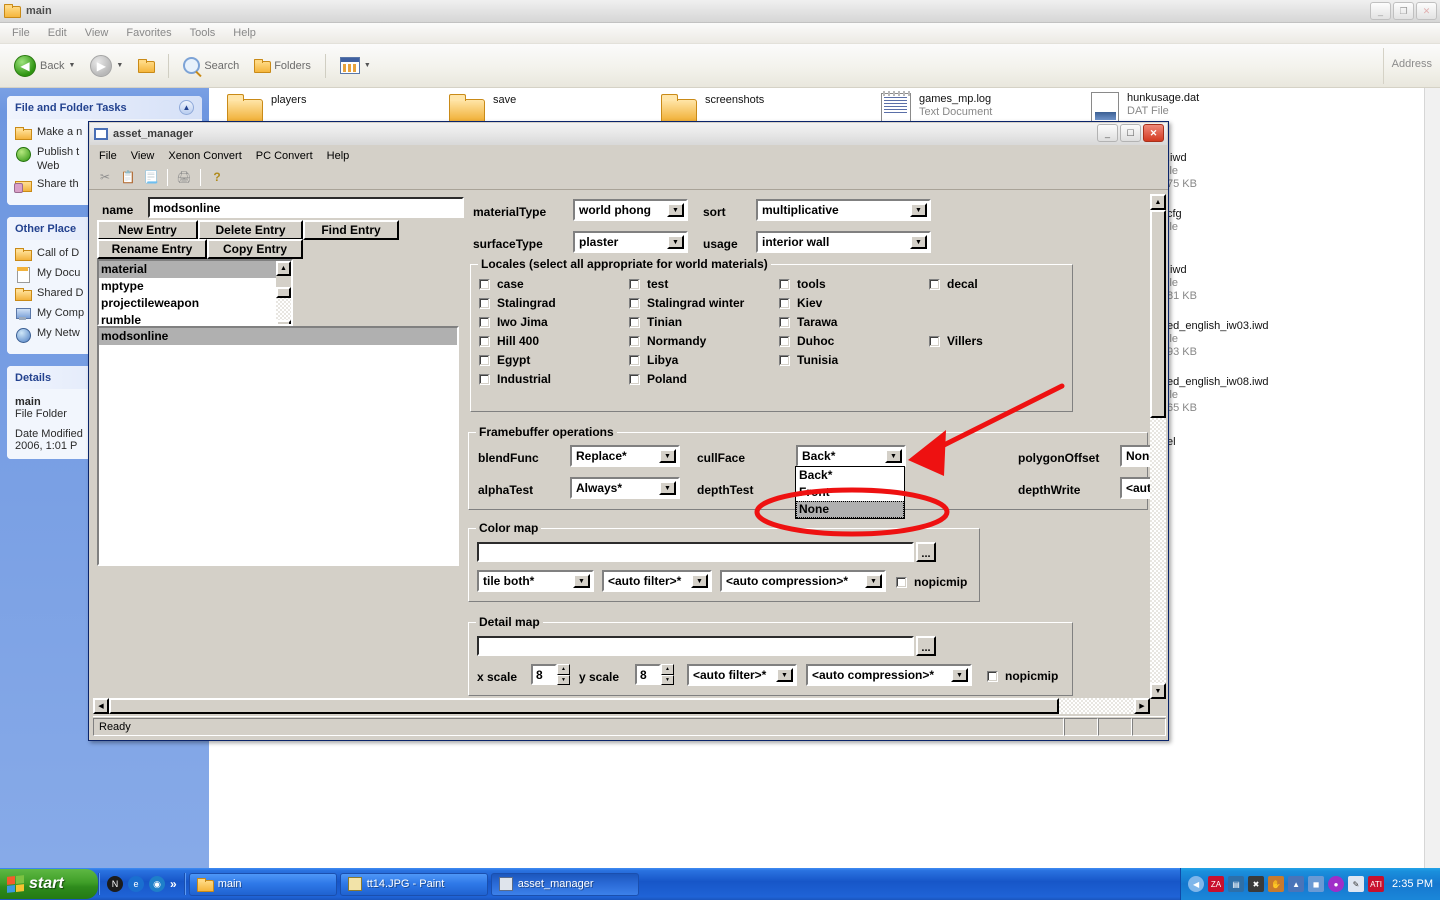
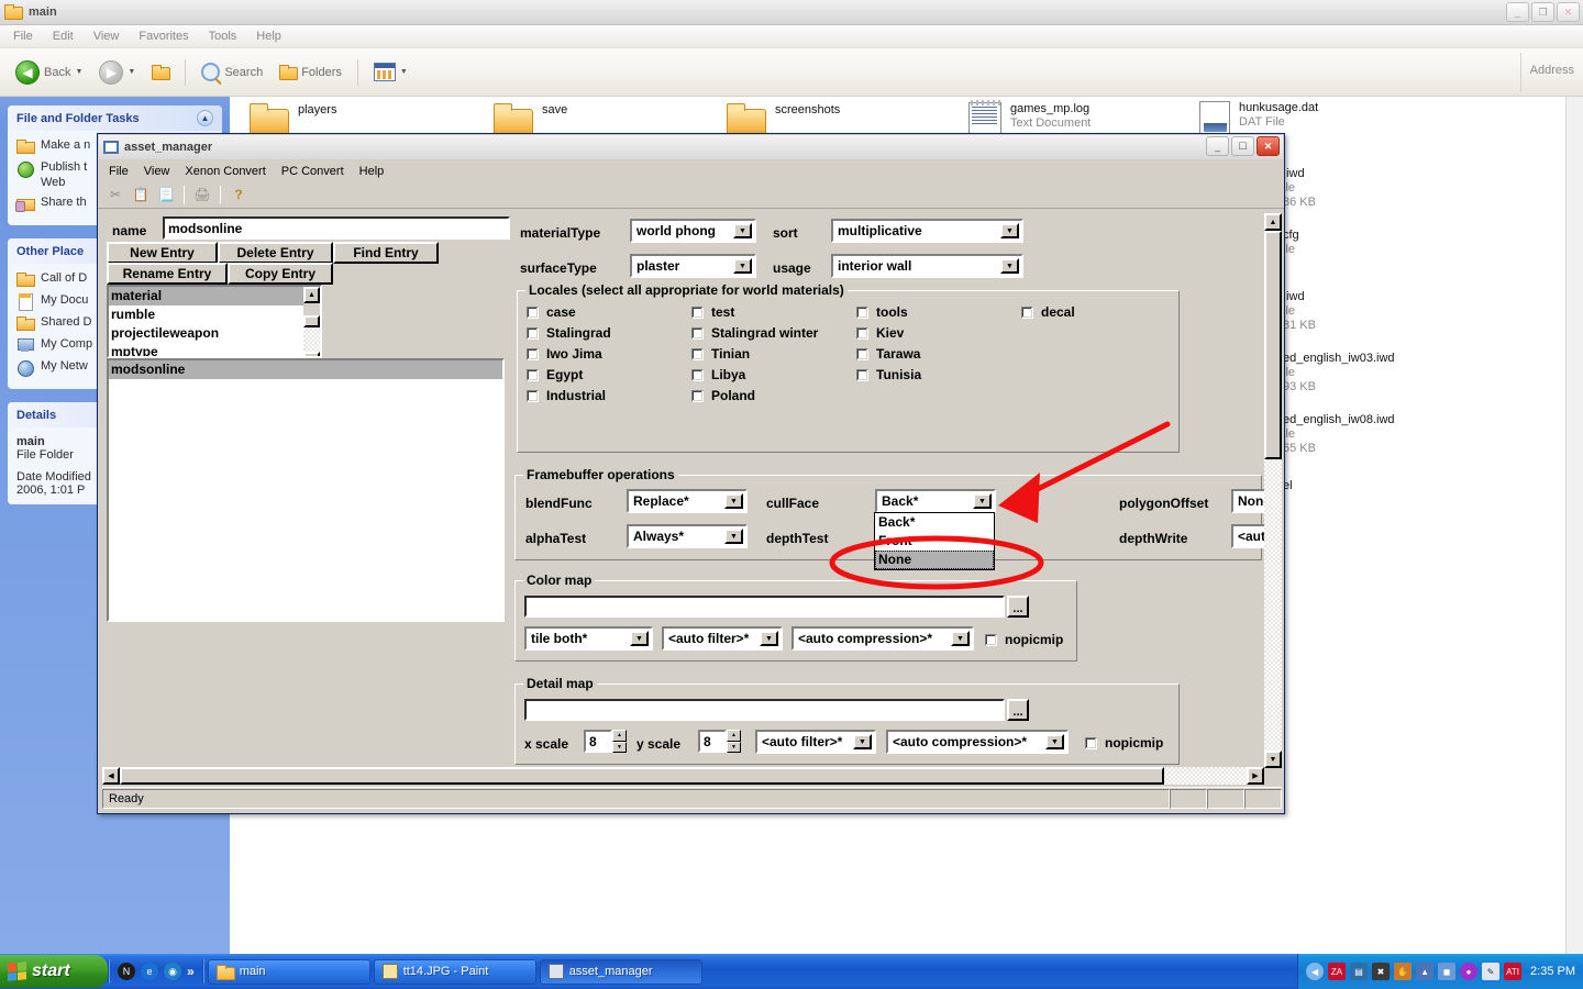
  main
  _
  ❐
  ✕
  File
  Edit
  View
  Favorites
  Tools
  Help
  ◀
  Back
  ▶
  Search
  Folders
  Address
  File and Folder Tasks
  ▲
  Make a n
  Publish t
  Web
  Share th
  Other Place
  Call of D
  My Docu
  Shared D
  My Comp
  My Netw
  Details
  main
  File Folder
  Date Modified
  2006, 1:01 P
  players
  save
  screenshots
  games_mp.log
  Text Document
  hunkusage.dat
  DAT File
  iwd
- 75 KB
+ 86 KB
  cfg
  iwd
  81 KB
  ed_english_iw03.iwd
  93 KB
  ed_english_iw08.iwd
  65 KB
  el
  asset_manager
  _
  ☐
  ✕
  File
  View
  Xenon Convert
  PC Convert
  Help
  ✂
  📋
  📃
  🖨
  ?
  name
  modsonline
  New Entry
  Delete Entry
  Find Entry
  Rename Entry
  Copy Entry
  material
- mptype
+ rumble
  projectileweapon
- rumble
+ mptype
  modsonline
  materialType
  world phong
  sort
  multiplicative
  surfaceType
  plaster
  usage
  interior wall
  Locales (select all appropriate for world materials)
  case
  test
  tools
  decal
  Stalingrad
  Stalingrad winter
  Kiev
  Iwo Jima
  Tinian
  Tarawa
- Hill 400
- Normandy
- Duhoc
- Villers
  Egypt
  Libya
  Tunisia
  Industrial
  Poland
  Framebuffer operations
  blendFunc
  Replace*
  cullFace
  Back*
  polygonOffset
  alphaTest
  Always*
  depthTest
  depthWrite
  Back*
  None
  Color map
  ...
  tile both*
  <auto filter>*
  <auto compression>*
  nopicmip
  Detail map
  ...
  x scale
  8
  y scale
  8
  <auto filter>*
  <auto compression>*
  nopicmip
  Ready
  start
  N
  e
  ◉
  »
  main
  tt14.JPG - Paint
  asset_manager
  ◀
  ZA
  ▤
  ✖
  ✋
  ▲
  ◼
  ●
  ✎
  ATI
  2:35 PM
